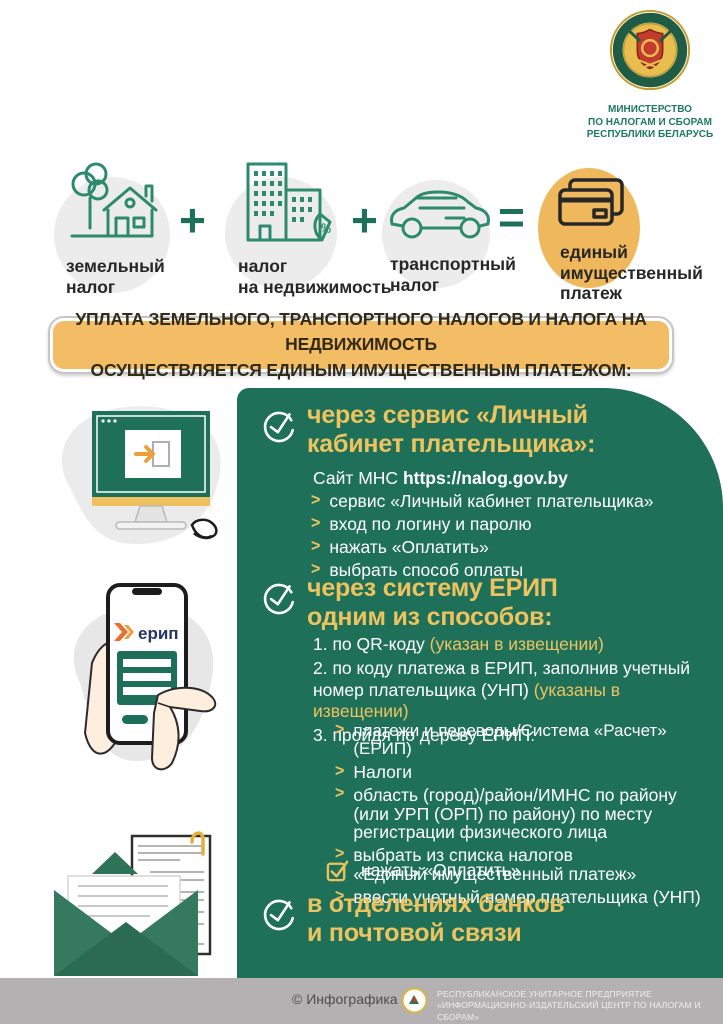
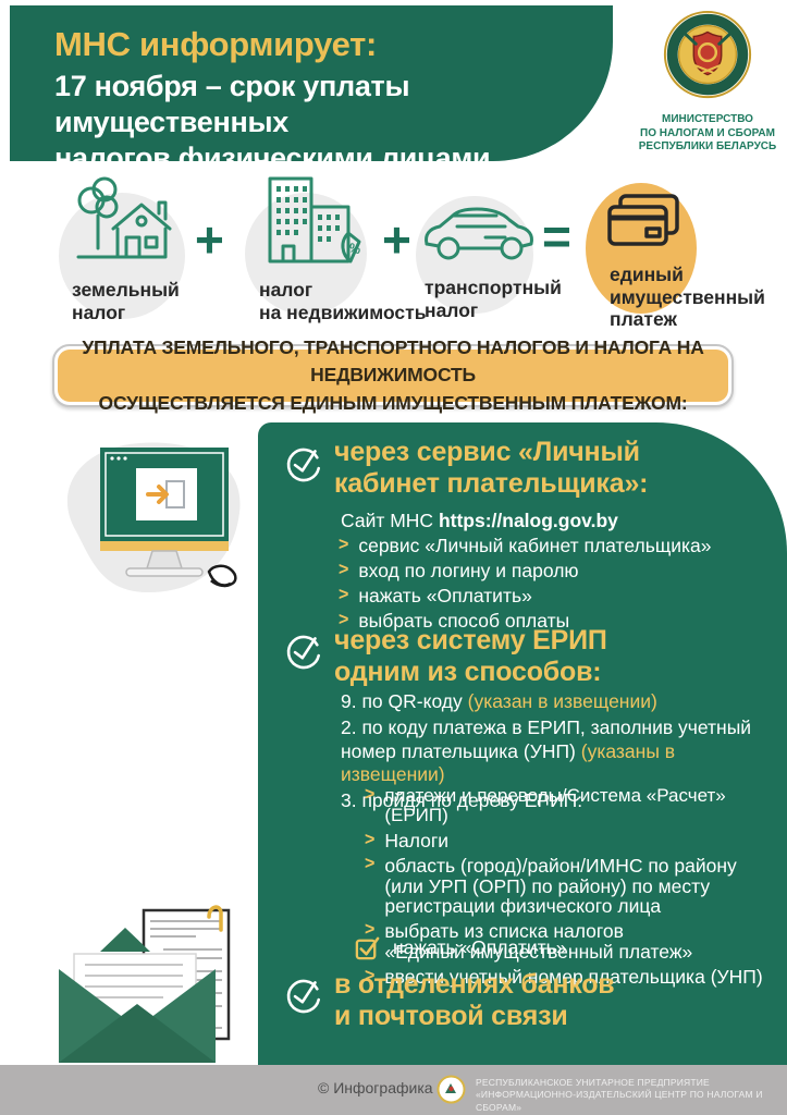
+ МНС информирует:
+ 17 ноября – срок уплаты имущественных
+ налогов физическими лицами
  МИНИСТЕРСТВО
  ПО НАЛОГАМ И СБОРАМ
  РЕСПУБЛИКИ БЕЛАРУСЬ
  земельный
  налог
  +
  налог
  на недвижимость
  +
  транспортный
  налог
  =
  единый
  имущественный
  платеж
  УПЛАТА ЗЕМЕЛЬНОГО, ТРАНСПОРТНОГО НАЛОГОВ И НАЛОГА НА НЕДВИЖИМОСТЬ
  ОСУЩЕСТВЛЯЕТСЯ ЕДИНЫМ ИМУЩЕСТВЕННЫМ ПЛАТЕЖОМ:
- ерип
  через сервис «Личный
  кабинет плательщика»:
  Сайт МНС https://nalog.gov.by
  >
  сервис «Личный кабинет плательщика»
  >
  вход по логину и паролю
  >
  нажать «Оплатить»
  >
  выбрать способ оплаты
  через систему ЕРИП
  одним из способов:
- 1. по QR-коду (указан в извещении)
+ 9. по QR-коду (указан в извещении)
  2. по коду платежа в ЕРИП, заполнив учетный номер плательщика (УНП) (указаны в извещении)
  3. пройдя по дереву ЕРИП:
  >
  платежи и переводы/Система «Расчет» (ЕРИП)
  >
  Налоги
  >
  область (город)/район/ИМНС по району
  (или УРП (ОРП) по району) по месту
  регистрации физического лица
  >
  выбрать из списка налогов
  «Единый имущественный платеж»
  >
  ввести учетный номер плательщика (УНП)
  нажать «Оплатить»
  в отделениях банков
  и почтовой связи
  © Инфографика
  РЕСПУБЛИКАНСКОЕ УНИТАРНОЕ ПРЕДПРИЯТИЕ
  «ИНФОРМАЦИОННО-ИЗДАТЕЛЬСКИЙ ЦЕНТР ПО НАЛОГАМ И СБОРАМ»
